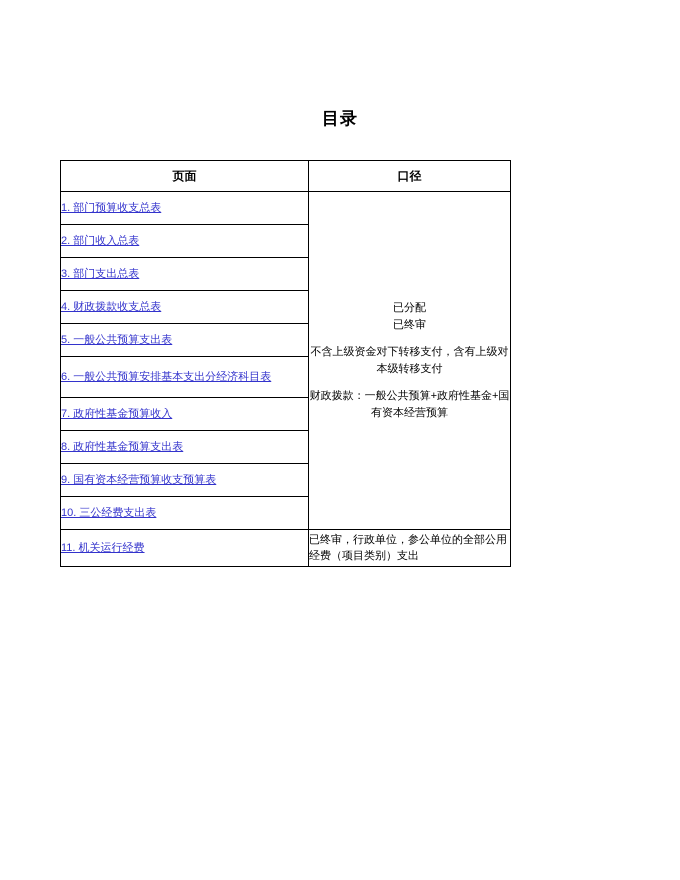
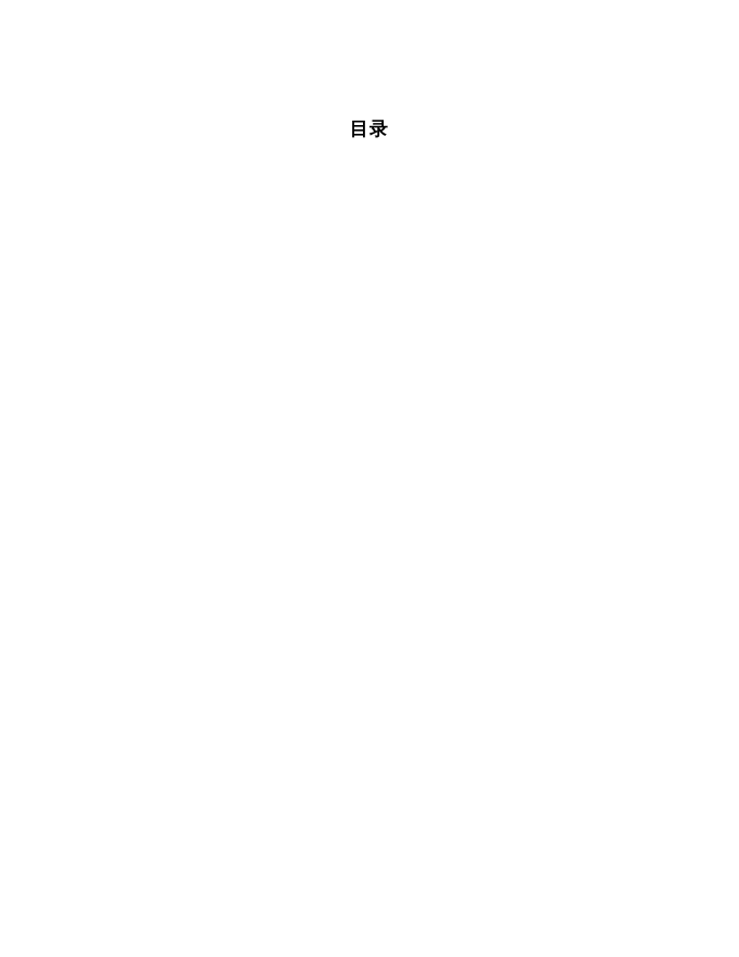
  目录
- 页面	口径
- 1. 部门预算收支总表	已分配 已终审 不含上级资金对下转移支付，含有上级对本级转移支付 财政拨款：一般公共预算+政府性基金+国有资本经营预算
- 2. 部门收入总表
- 3. 部门支出总表
- 4. 财政拨款收支总表
- 5. 一般公共预算支出表
- 6. 一般公共预算安排基本支出分经济科目表
- 7. 政府性基金预算收入
- 8. 政府性基金预算支出表
- 9. 国有资本经营预算收支预算表
- 10. 三公经费支出表
- 11. 机关运行经费	已终审，行政单位，参公单位的全部公用经费（项目类别）支出
